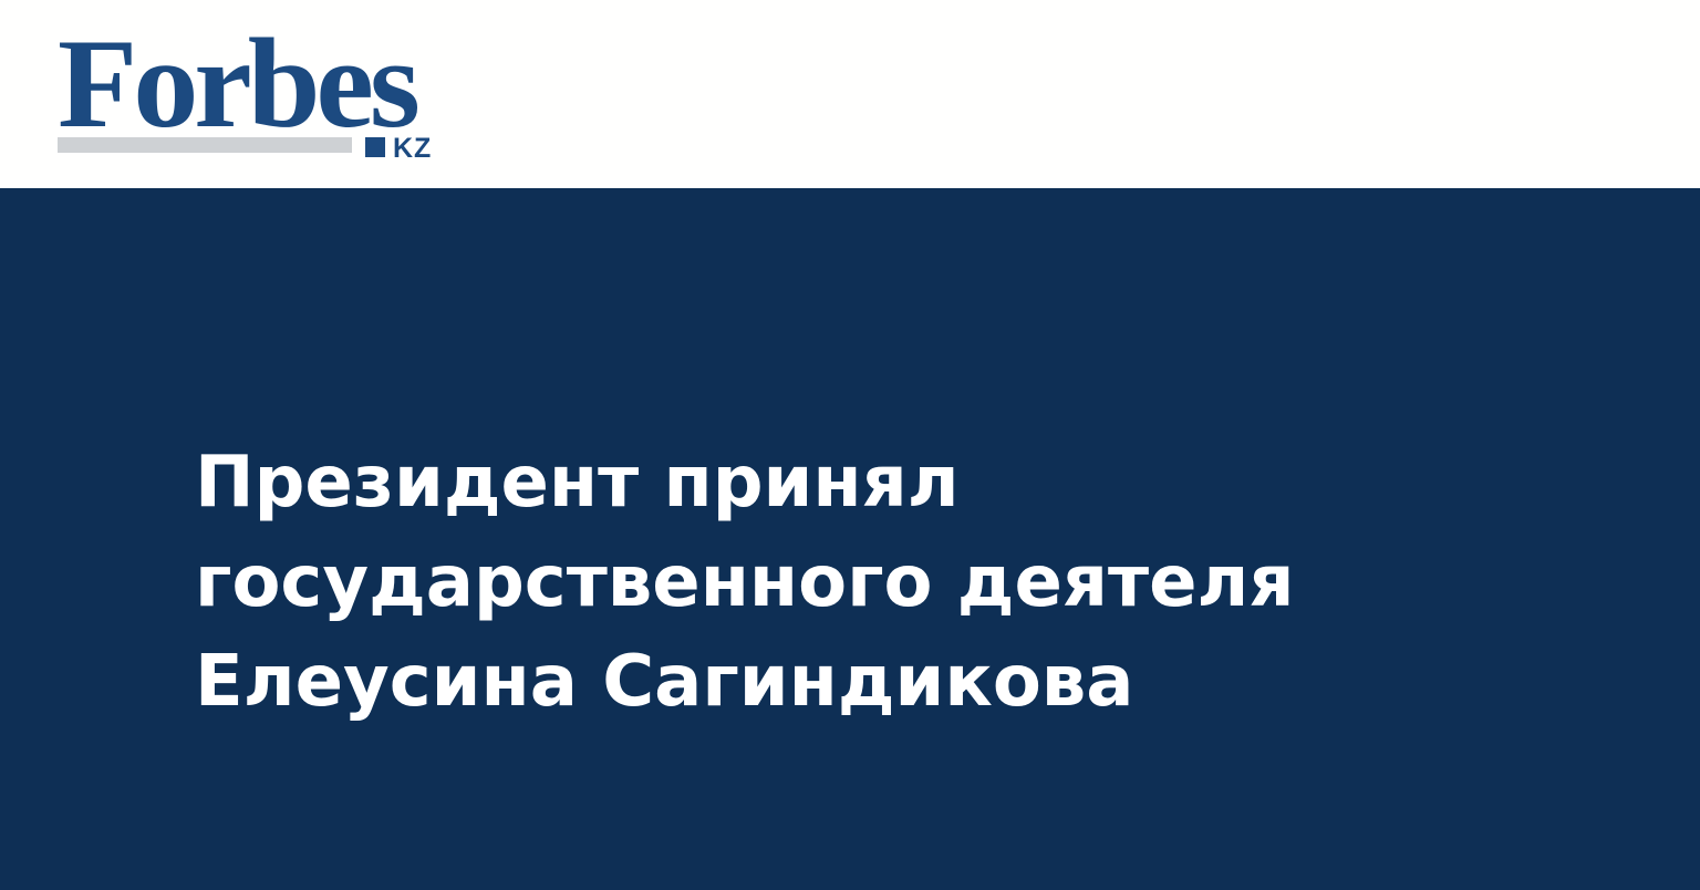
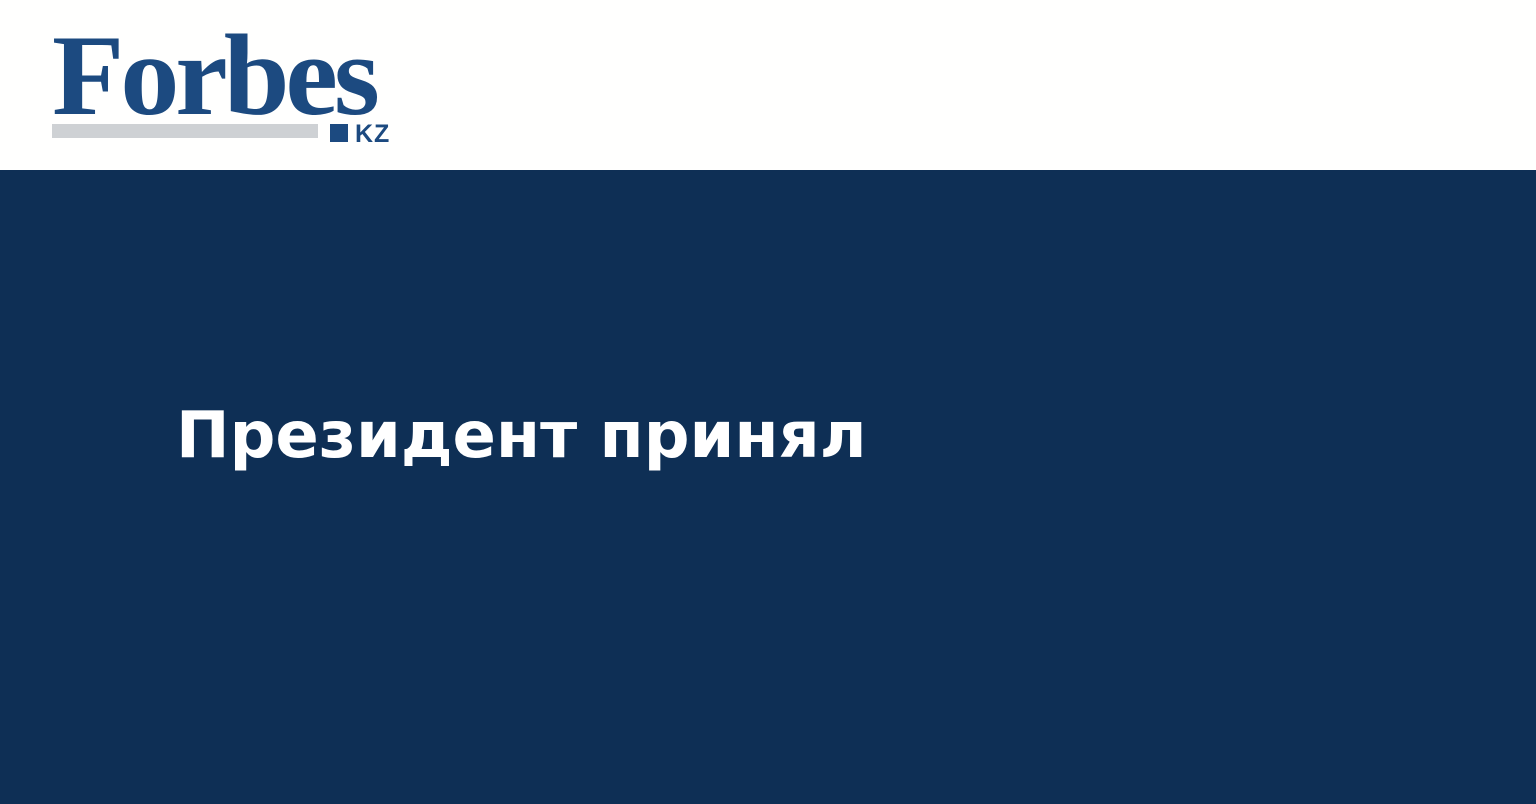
  Forbes
  KZ
  Президент принял
- государственного деятеля
- Елеусина Сагиндикова
